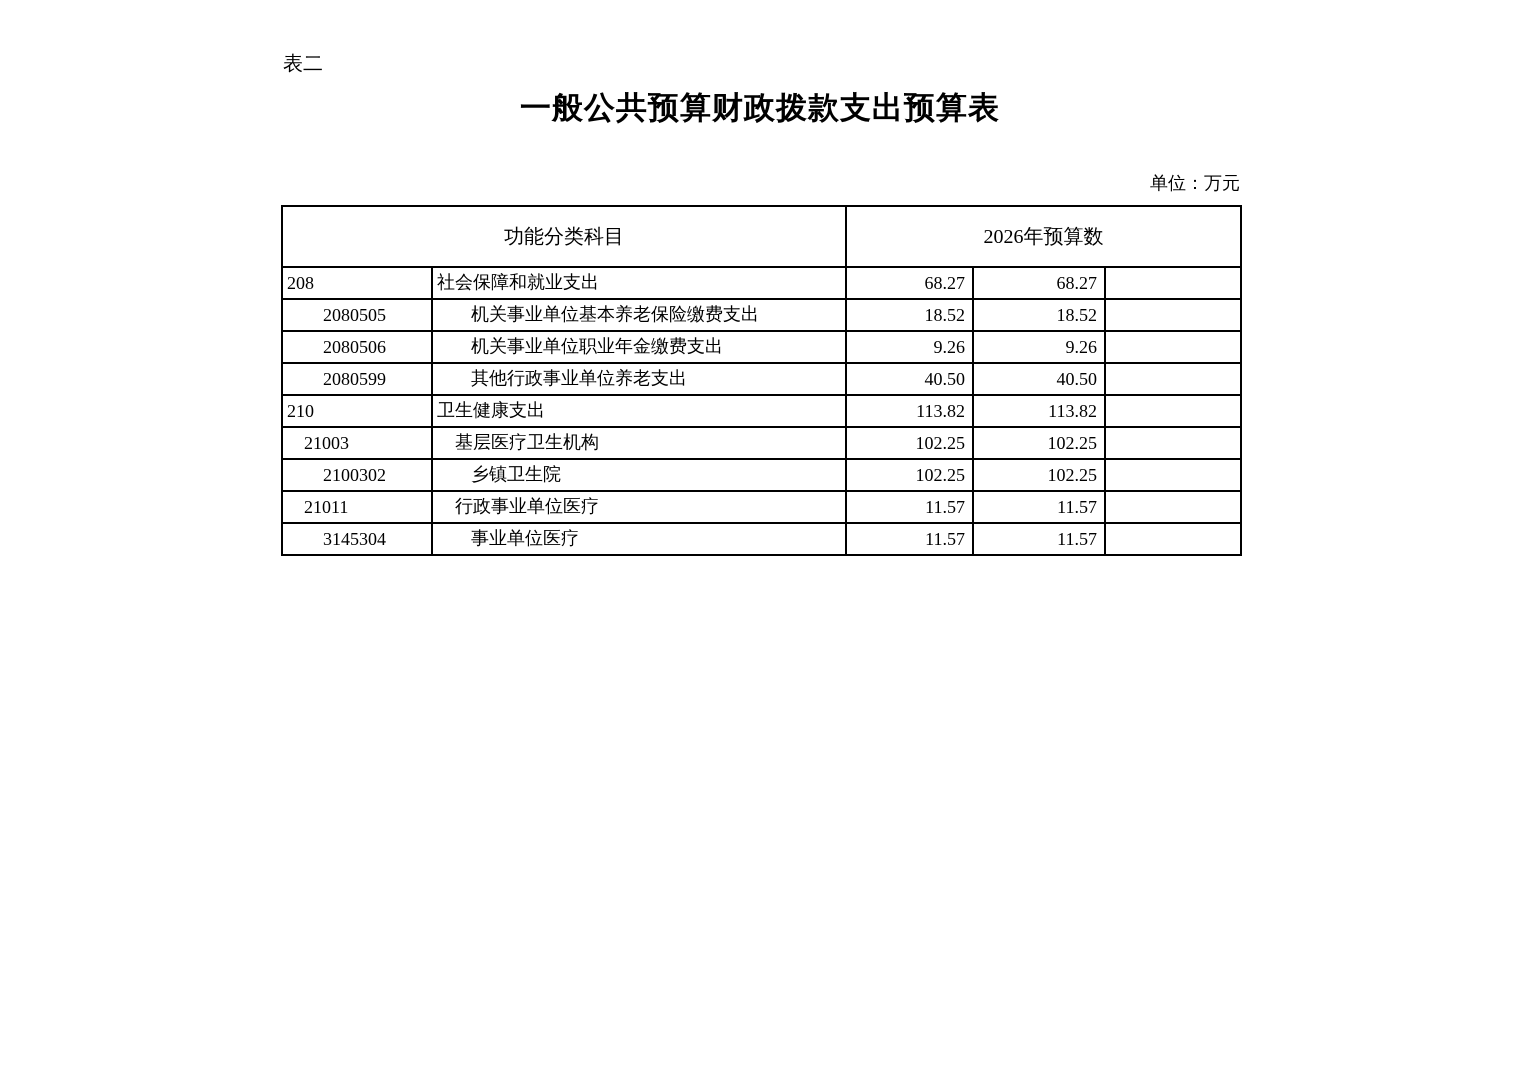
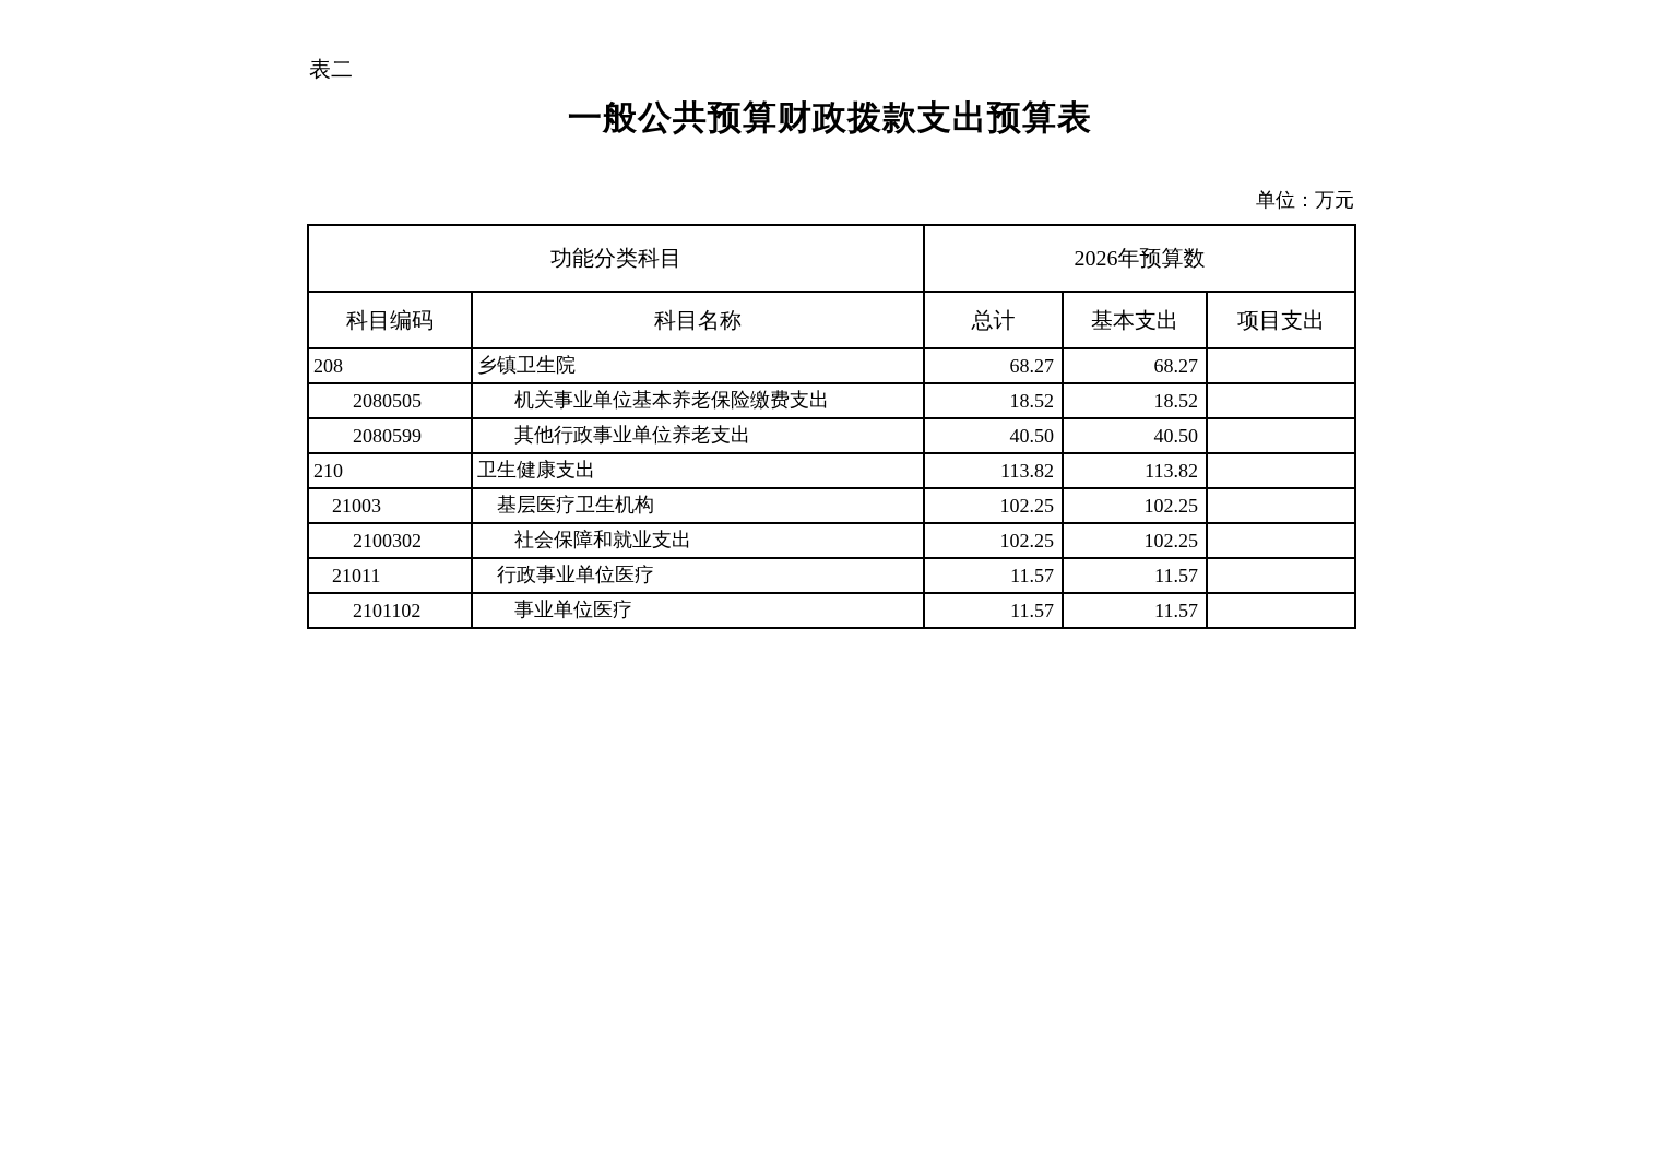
  表二
  一般公共预算财政拨款支出预算表
  单位：万元
  功能分类科目	2026年预算数
+ 科目编码	科目名称	总计	基本支出	项目支出
- 208	社会保障和就业支出	68.27	68.27
+ 208	乡镇卫生院	68.27	68.27
  2080505	机关事业单位基本养老保险缴费支出	18.52	18.52
- 2080506	机关事业单位职业年金缴费支出	9.26	9.26
  2080599	其他行政事业单位养老支出	40.50	40.50
  210	卫生健康支出	113.82	113.82
  21003	基层医疗卫生机构	102.25	102.25
- 2100302	乡镇卫生院	102.25	102.25
+ 2100302	社会保障和就业支出	102.25	102.25
  21011	行政事业单位医疗	11.57	11.57
- 3145304	事业单位医疗	11.57	11.57
+ 2101102	事业单位医疗	11.57	11.57
